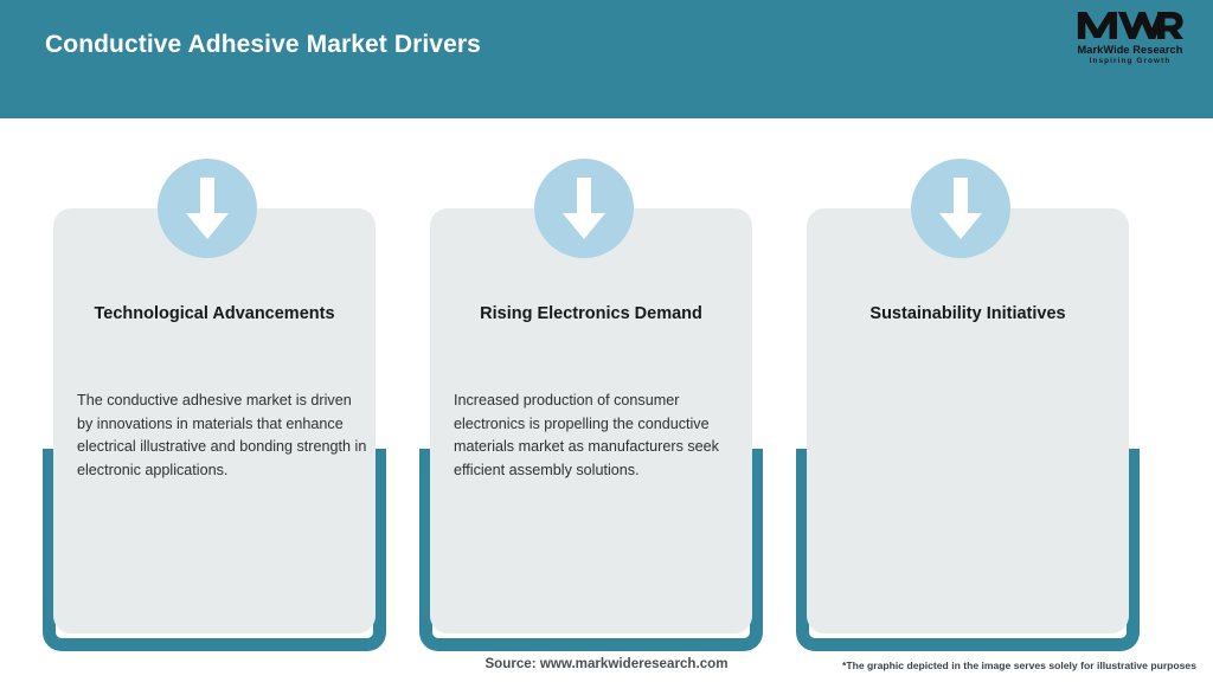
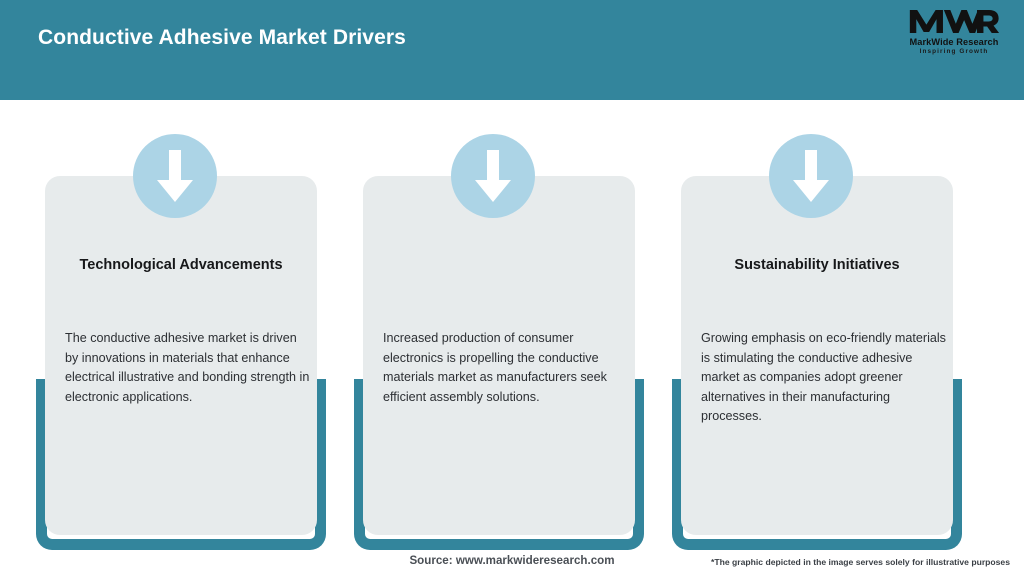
  Conductive Adhesive Market Drivers
  MarkWide Research
  Technological Advancements
  The conductive adhesive market is driven by innovations in materials that enhance electrical illustrative and bonding strength in electronic applications.
- Rising Electronics Demand
  Increased production of consumer electronics is propelling the conductive materials market as manufacturers seek efficient assembly solutions.
  Sustainability Initiatives
+ Growing emphasis on eco-friendly materials is stimulating the conductive adhesive market as companies adopt greener alternatives in their manufacturing processes.
  Source: www.markwideresearch.com
  *The graphic depicted in the image serves solely for illustrative purposes
